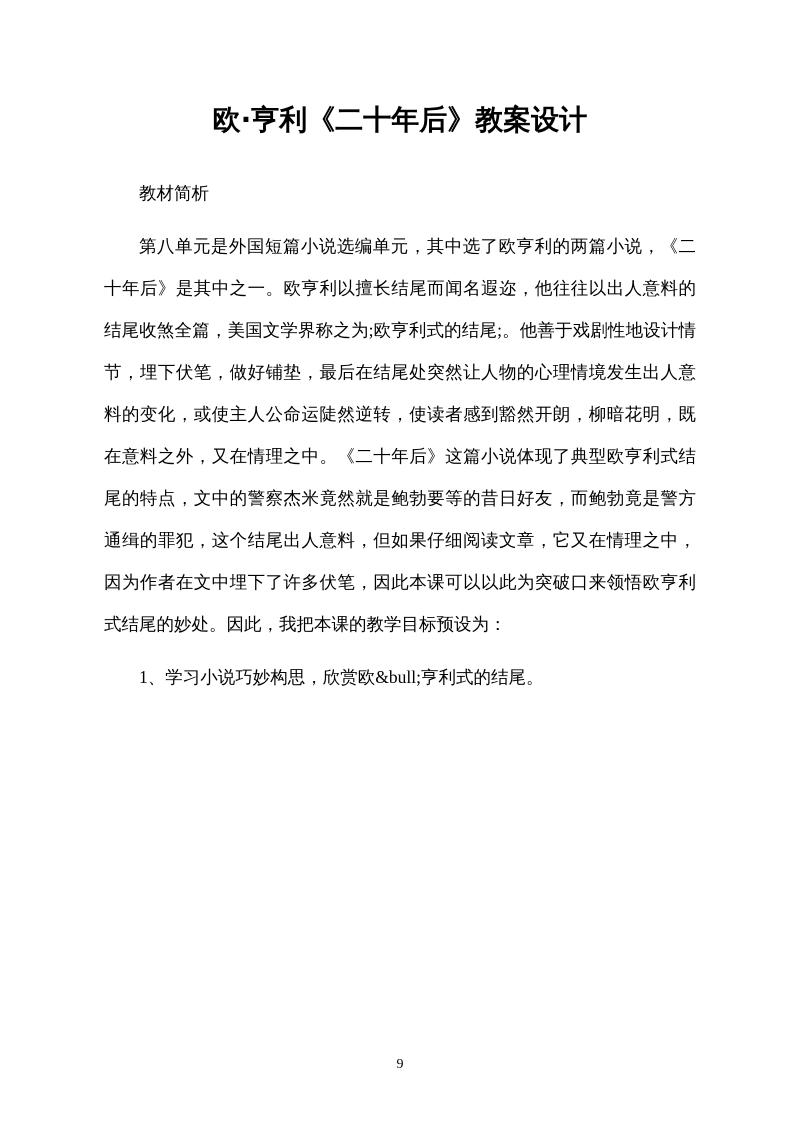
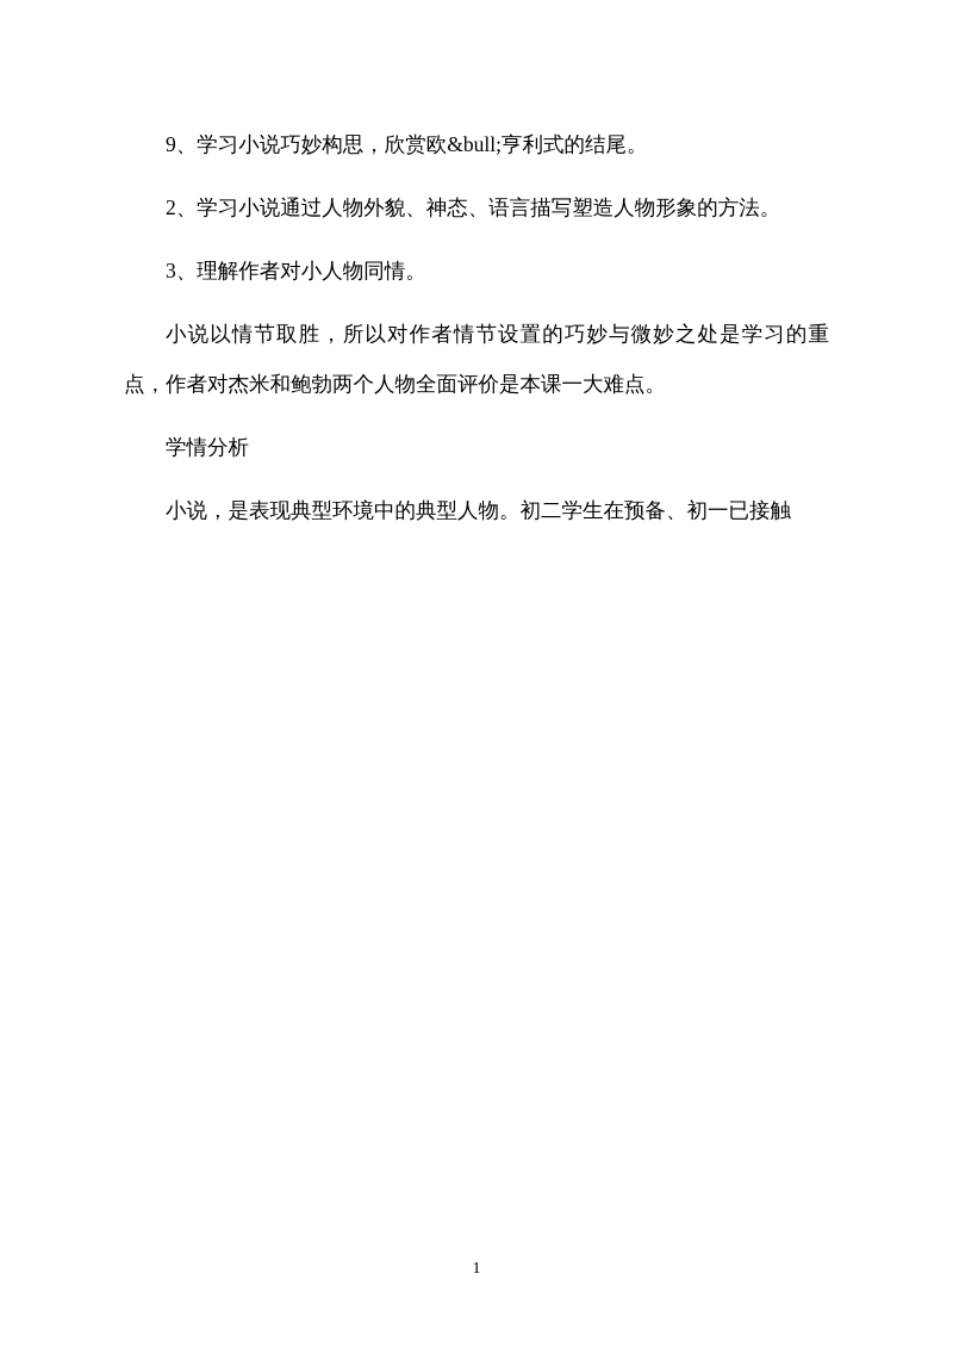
- 欧·亨利《二十年后》教案设计
- 教材简析
- 第八单元是外国短篇小说选编单元，其中选了欧亨利的两篇小说，《二十年后》是其中之一。欧亨利以擅长结尾而闻名遐迩，他往往以出人意料的结尾收煞全篇，美国文学界称之为;欧亨利式的结尾;。他善于戏剧性地设计情节，埋下伏笔，做好铺垫，最后在结尾处突然让人物的心理情境发生出人意料的变化，或使主人公命运陡然逆转，使读者感到豁然开朗，柳暗花明，既在意料之外，又在情理之中。《二十年后》这篇小说体现了典型欧亨利式结尾的特点，文中的警察杰米竟然就是鲍勃要等的昔日好友，而鲍勃竟是警方通缉的罪犯，这个结尾出人意料，但如果仔细阅读文章，它又在情理之中，因为作者在文中埋下了许多伏笔，因此本课可以以此为突破口来领悟欧亨利式结尾的妙处。因此，我把本课的教学目标预设为：
- 1、学习小说巧妙构思，欣赏欧&bull;亨利式的结尾。
+ 9、学习小说巧妙构思，欣赏欧&bull;亨利式的结尾。
+ 2、学习小说通过人物外貌、神态、语言描写塑造人物形象的方法。
+ 3、理解作者对小人物同情。
+ 小说以情节取胜，所以对作者情节设置的巧妙与微妙之处是学习的重点，作者对杰米和鲍勃两个人物全面评价是本课一大难点。
+ 学情分析
+ 小说，是表现典型环境中的典型人物。初二学生在预备、初一已接触
- 9
+ 1
